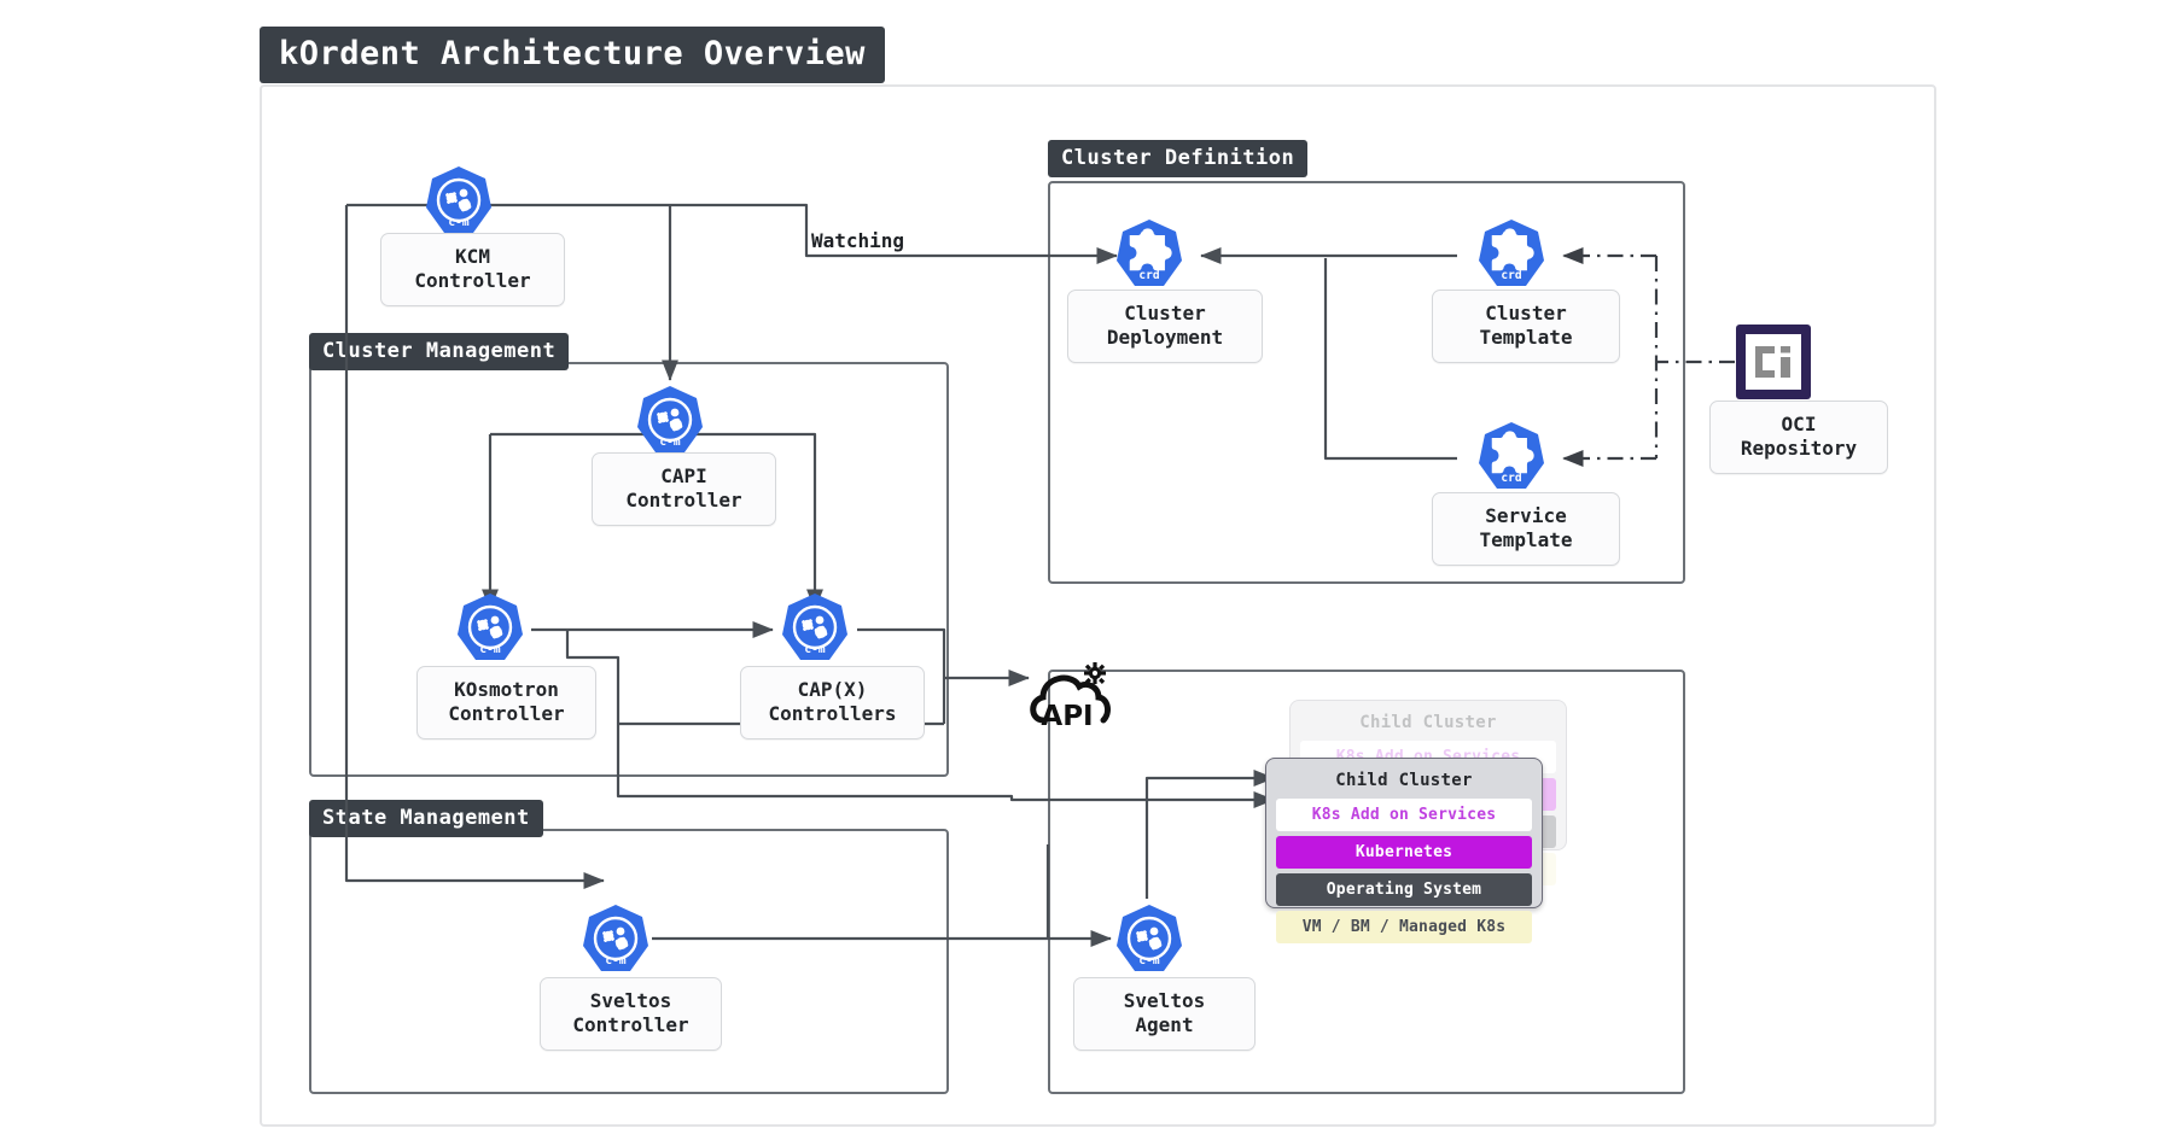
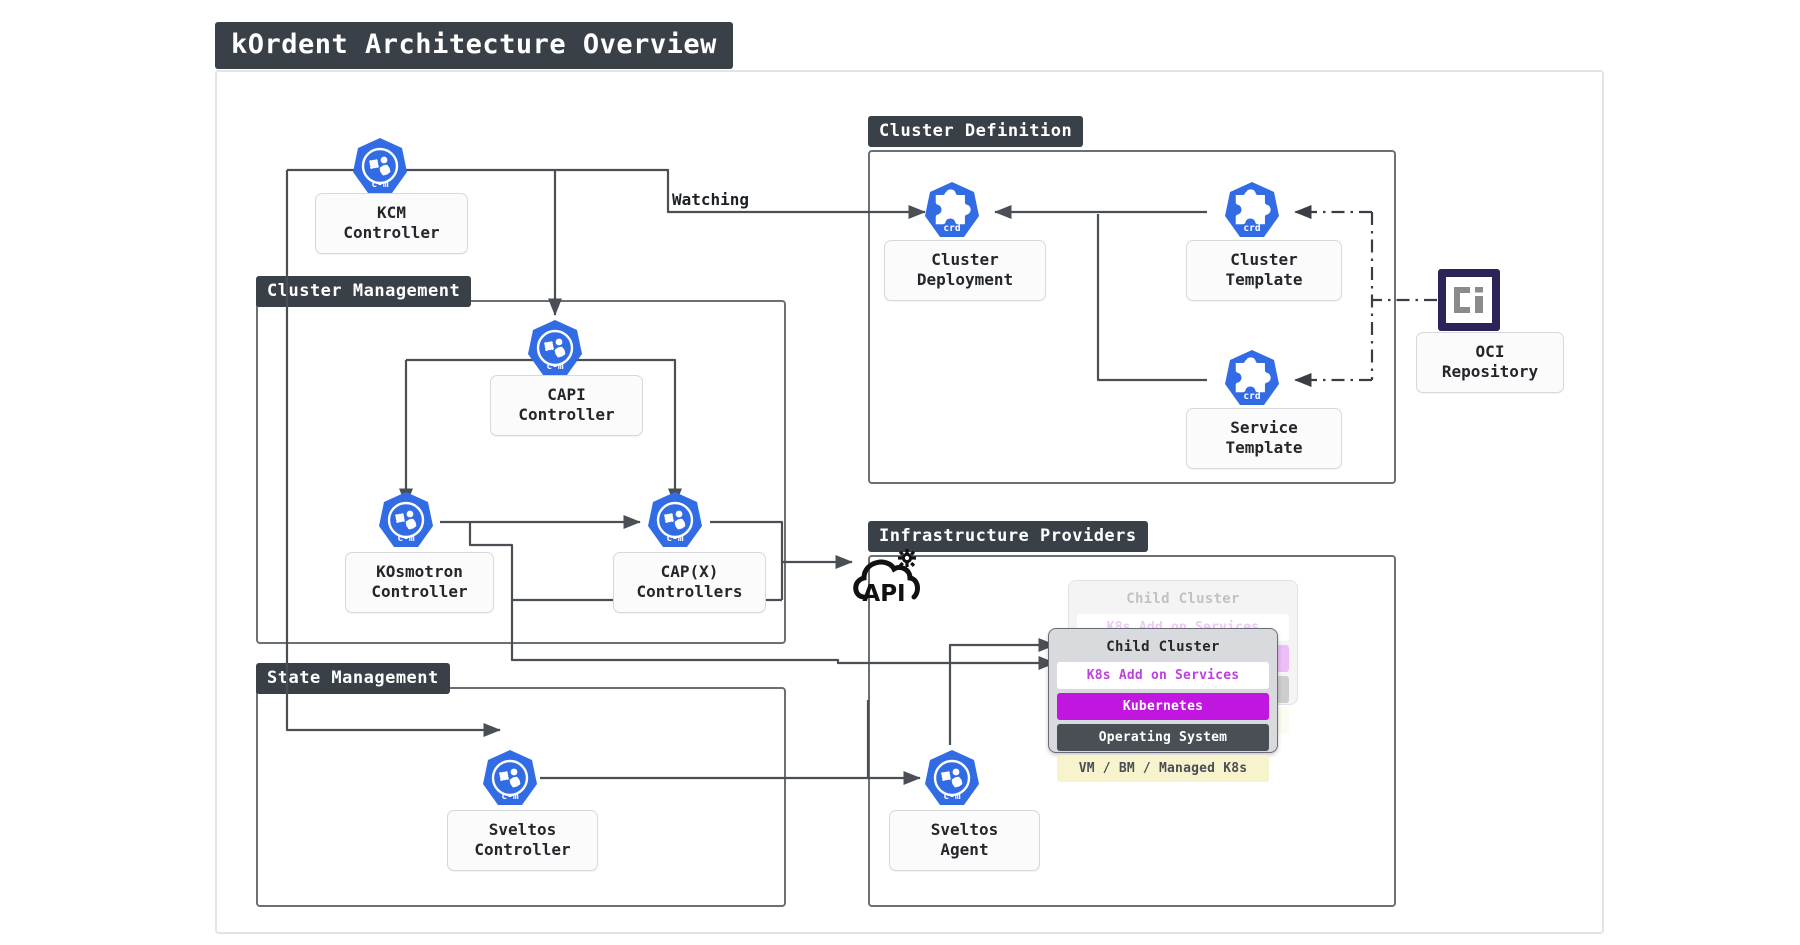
  kOrdent Architecture Overview
  Cluster Management
  State Management
  Cluster Definition
+ Infrastructure Providers
  Watching
  c-m
  KCM
  Controller
  c-m
  CAPI
  Controller
  c-m
  KOsmotron
  Controller
  c-m
  CAP(X)
  Controllers
  c-m
  Sveltos
  Controller
  c-m
  Sveltos
  Agent
  crd
  Cluster
  Deployment
  crd
  Cluster
  Template
  crd
  Service
  Template
  OCI
  Repository
  API
  Child Cluster
  Child Cluster
  K8s Add on Services
  Kubernetes
  Operating System
  VM / BM / Managed K8s
